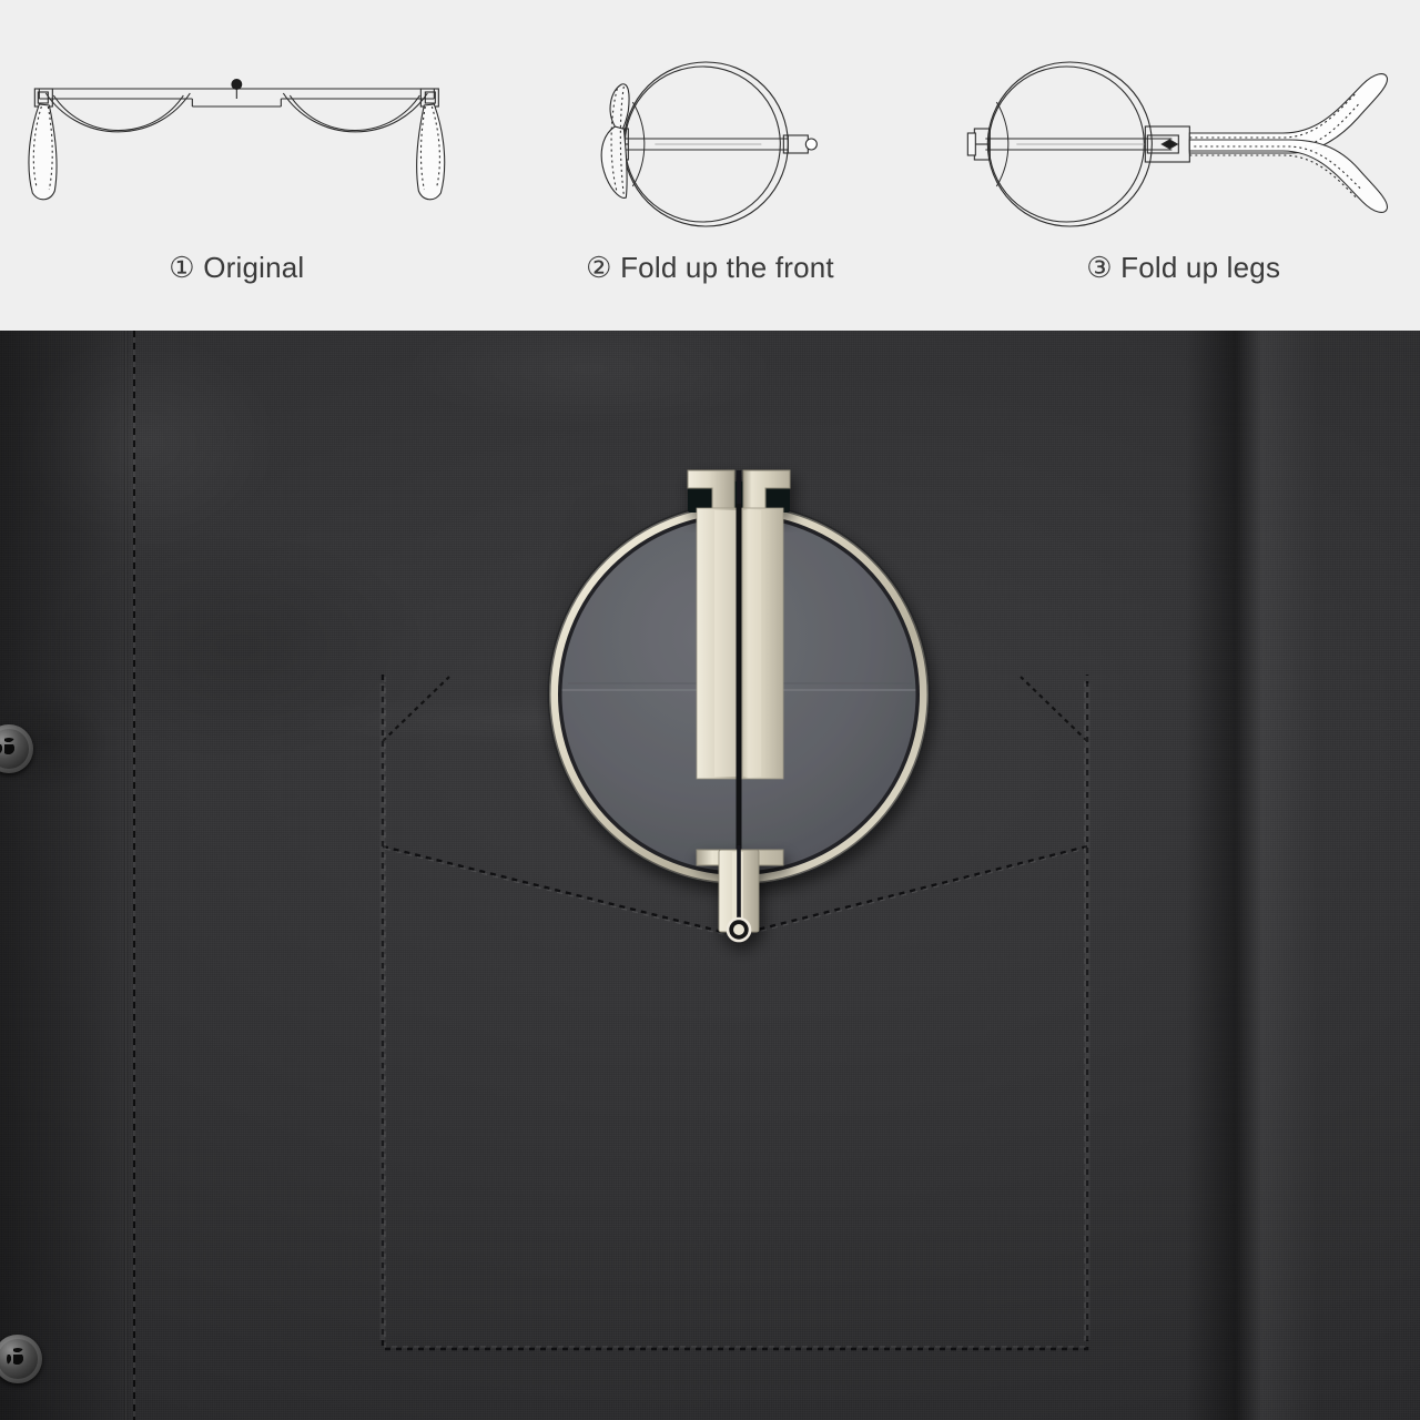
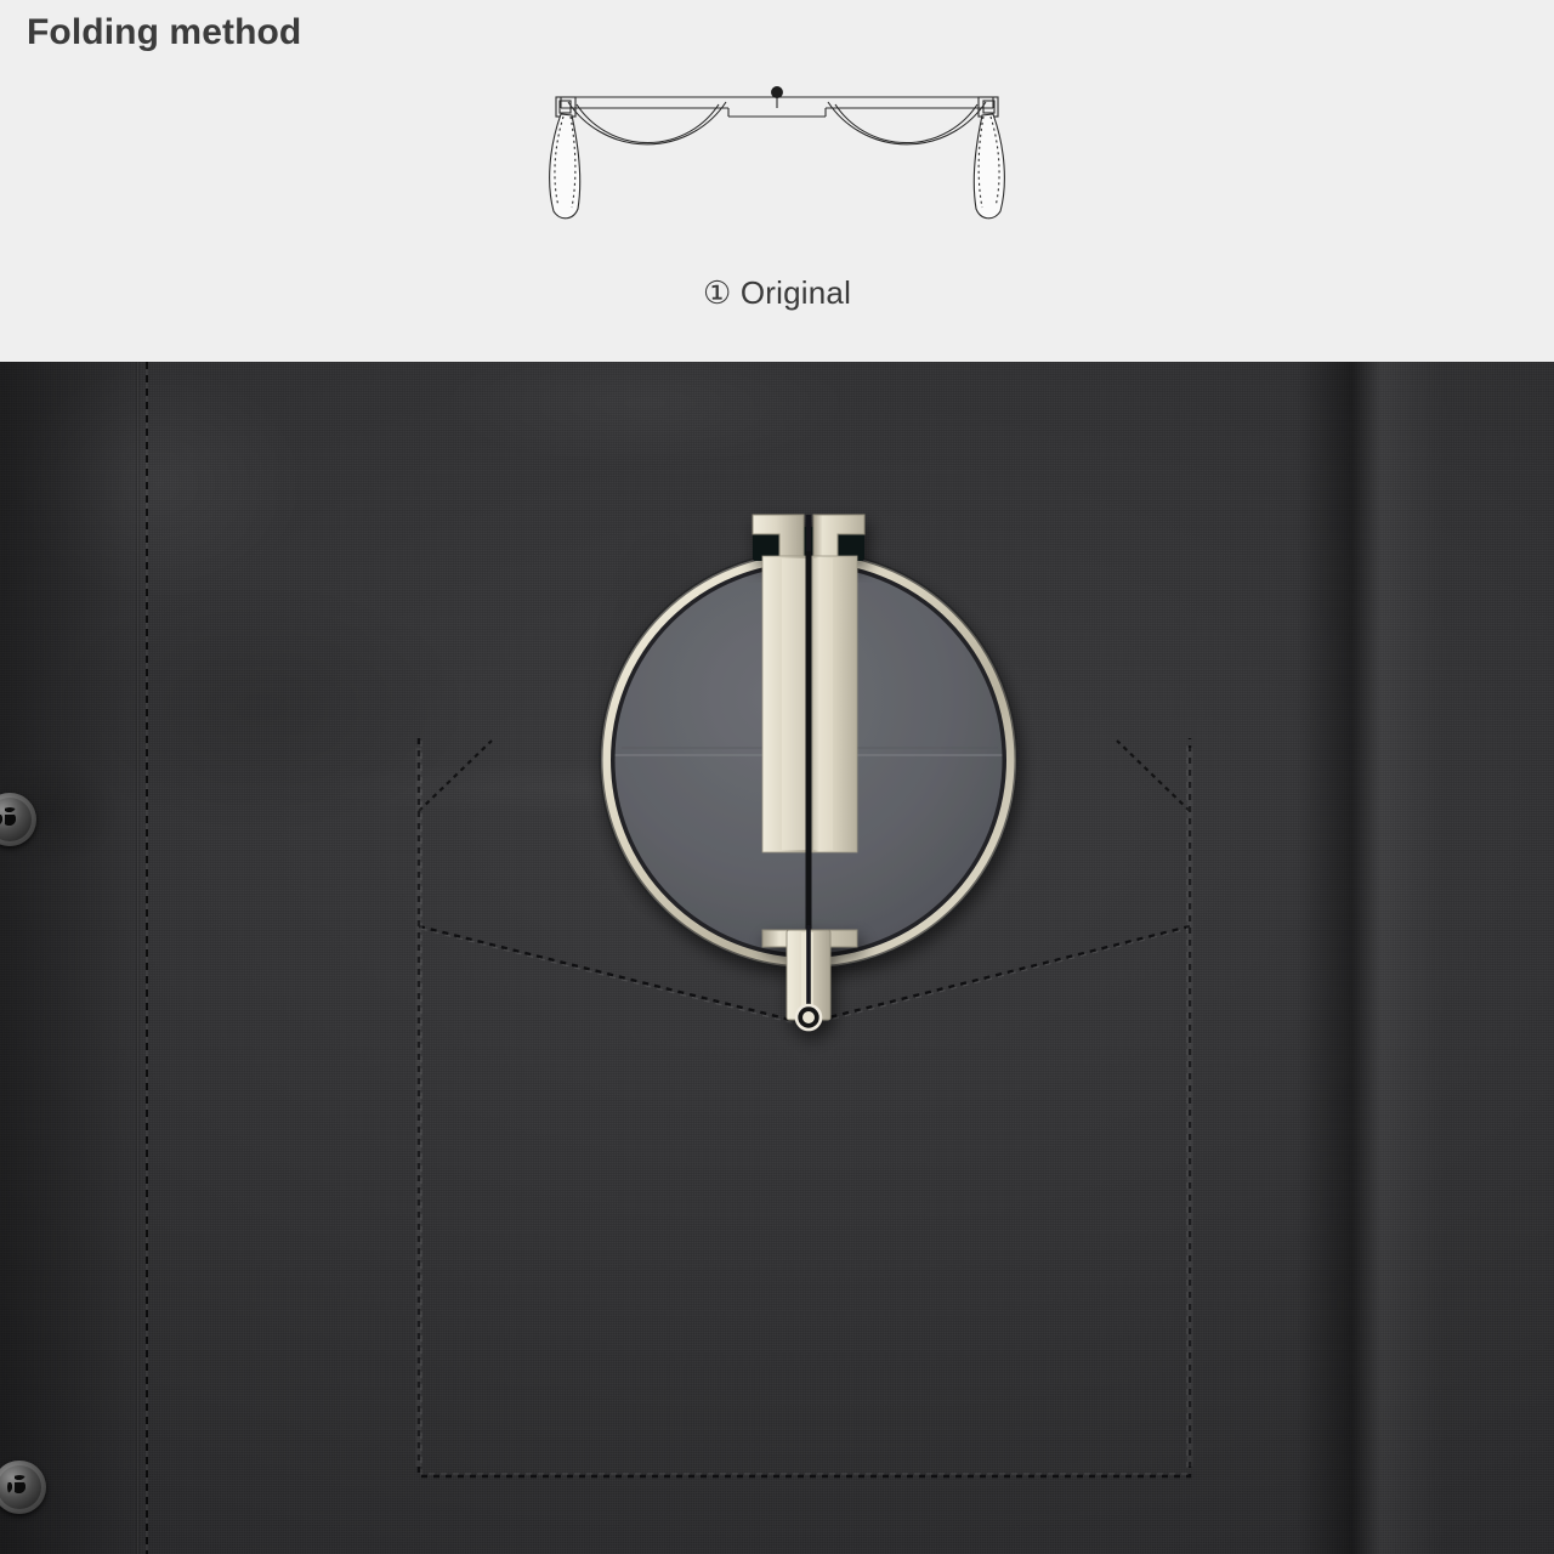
+ Folding method
  ① Original
- ② Fold up the front
- ③ Fold up legs
